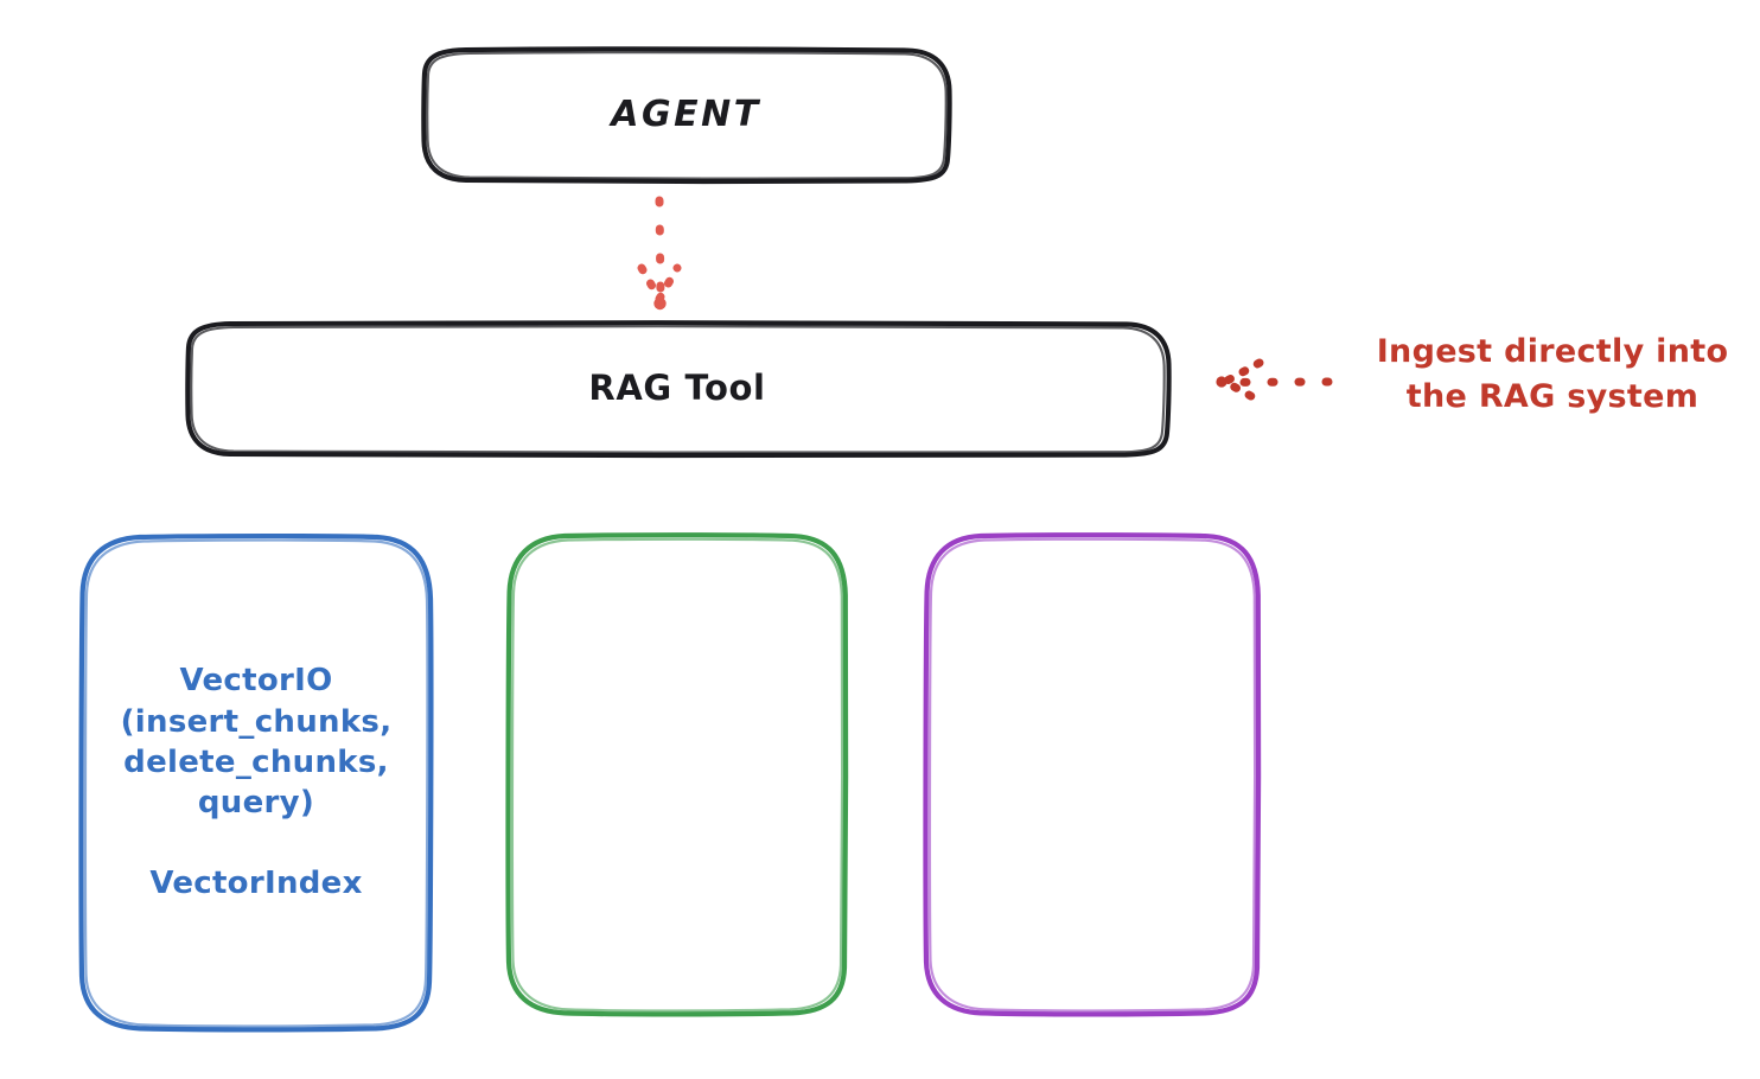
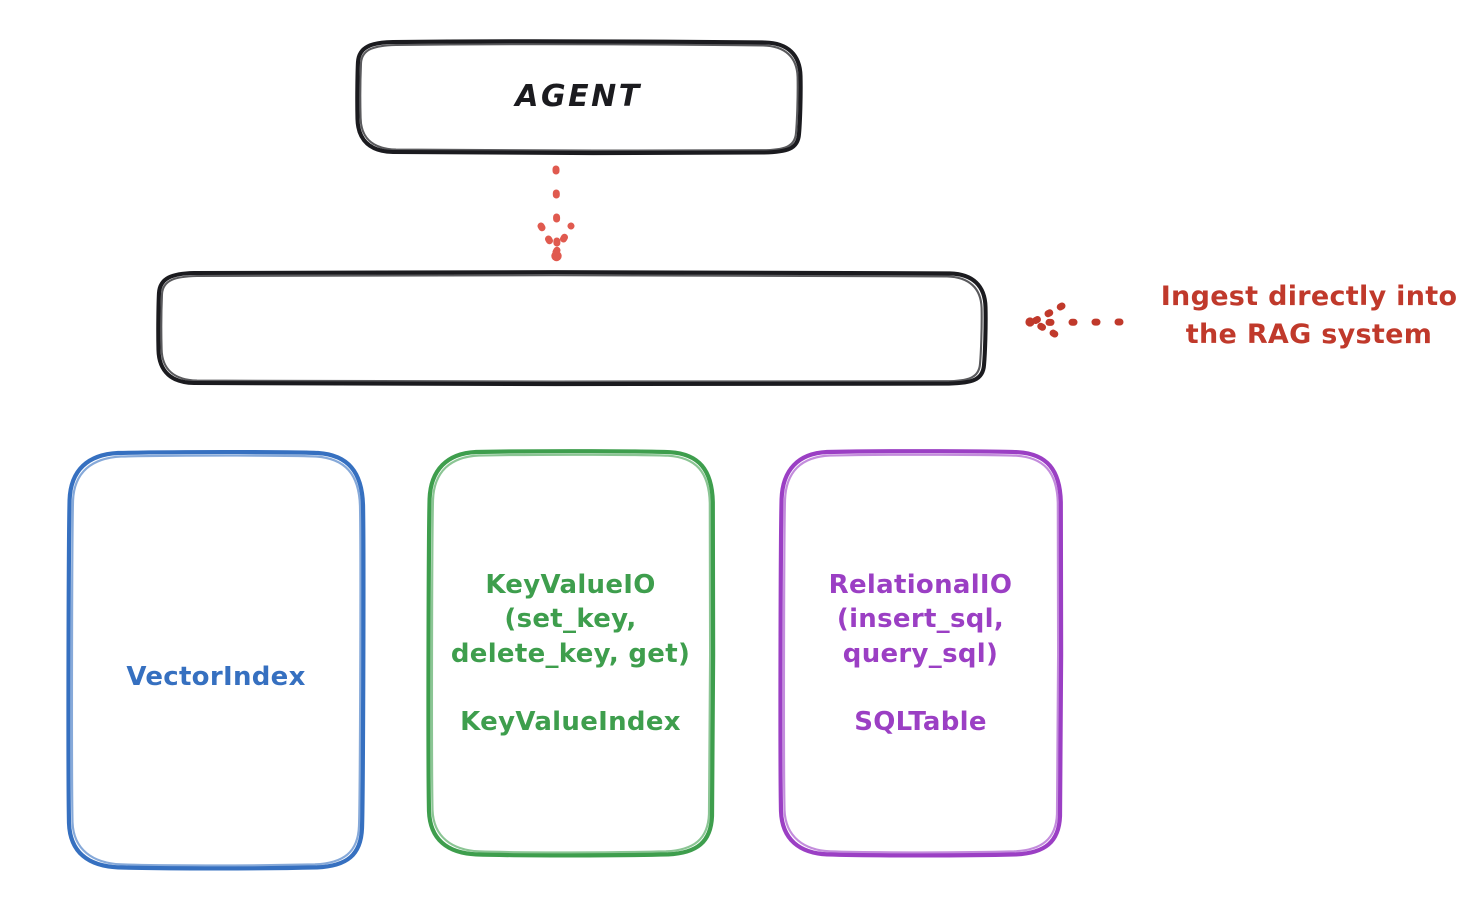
  AGENT
- RAG Tool
- VectorIO
- (insert_chunks,
- delete_chunks,
- query)
  VectorIndex
+ KeyValueIO
+ (set_key,
+ delete_key, get)
+ KeyValueIndex
+ RelationalIO
+ (insert_sql,
+ query_sql)
+ SQLTable
  Ingest directly into
  the RAG system
